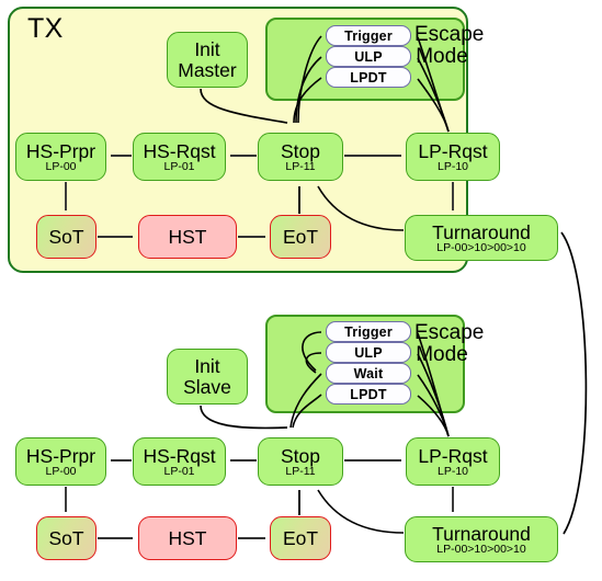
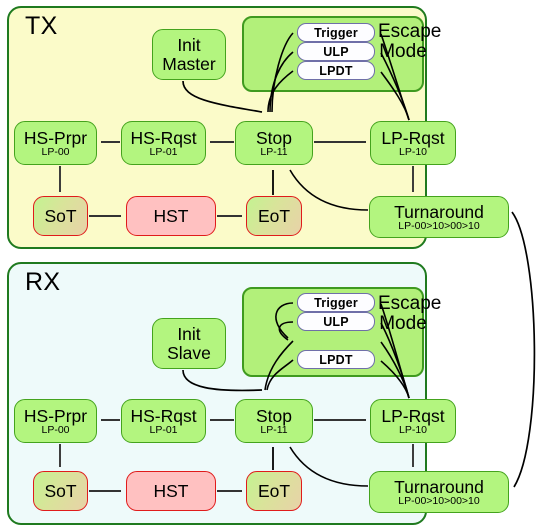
  TX
  Escap
  ode
  Trigger
  ULP
  LPDT
  Init
  Master
  HS-Prpr
  LP-00
  HS-Rqst
  LP-01
  Stop
  LP-11
  LP-Rqst
  LP-10
  Turnaround
  LP-00>10>00>10
  SoT
  HST
  EoT
+ RX
  Escap
  ode
  Trigger
  ULP
- Wait
  LPDT
  Init
  Slave
  HS-Prpr
  LP-00
  HS-Rqst
  LP-01
  Stop
  LP-11
  LP-Rqst
  LP-10
  Turnaround
  LP-00>10>00>10
  SoT
  HST
  EoT
